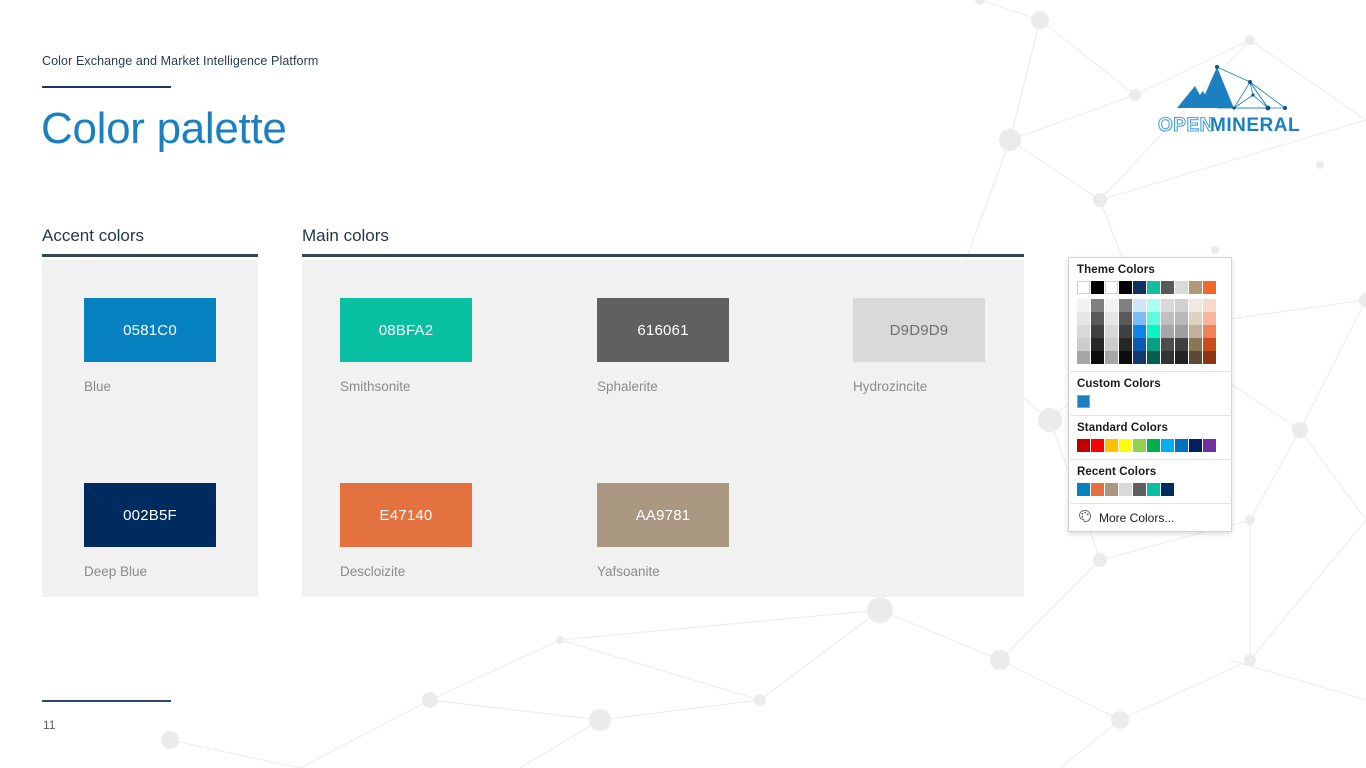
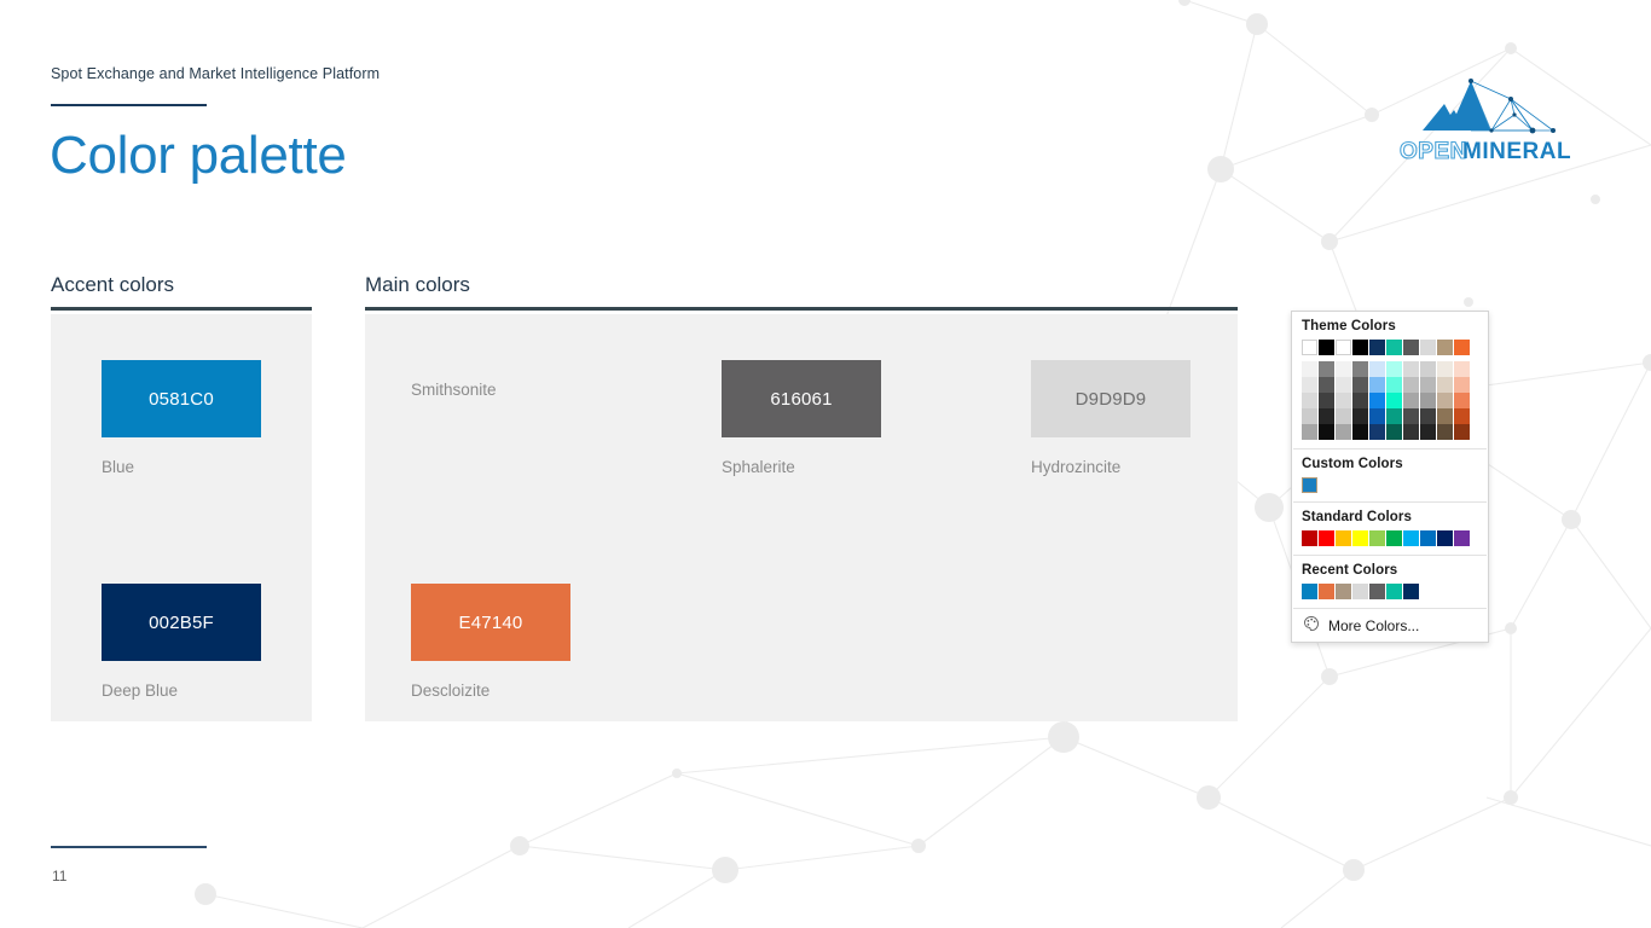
- Color Exchange and Market Intelligence Platform
+ Spot Exchange and Market Intelligence Platform
  Color palette
  OPEN
  MINERAL
  Accent colors
  0581C0
  Blue
  002B5F
  Deep Blue
  Main colors
- 08BFA2
  Smithsonite
  616061
  Sphalerite
  D9D9D9
  Hydrozincite
  E47140
  Descloizite
- AA9781
- Yafsoanite
  Theme Colors
  Custom Colors
  Standard Colors
  Recent Colors
  More Colors...
  11
